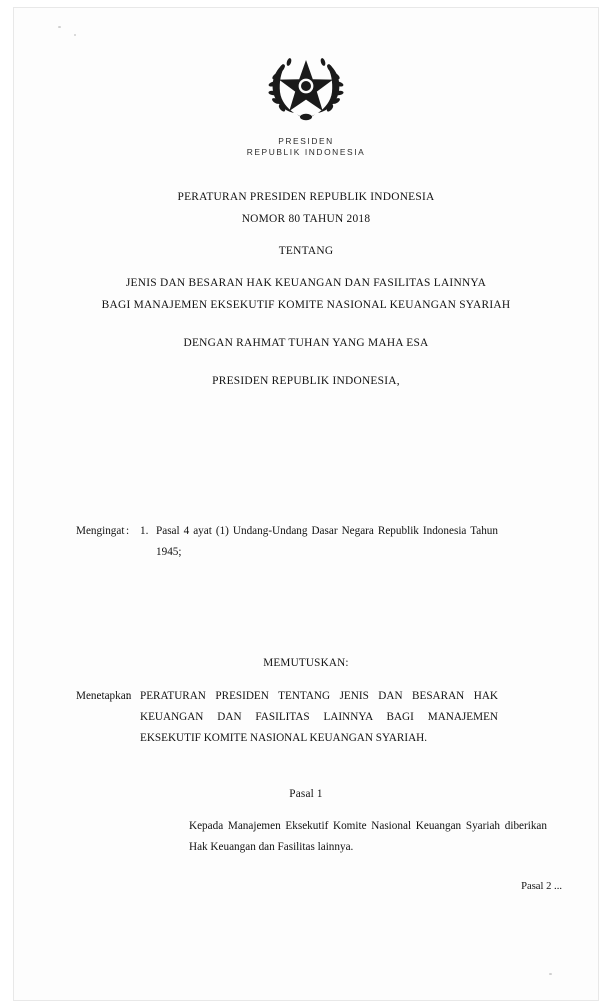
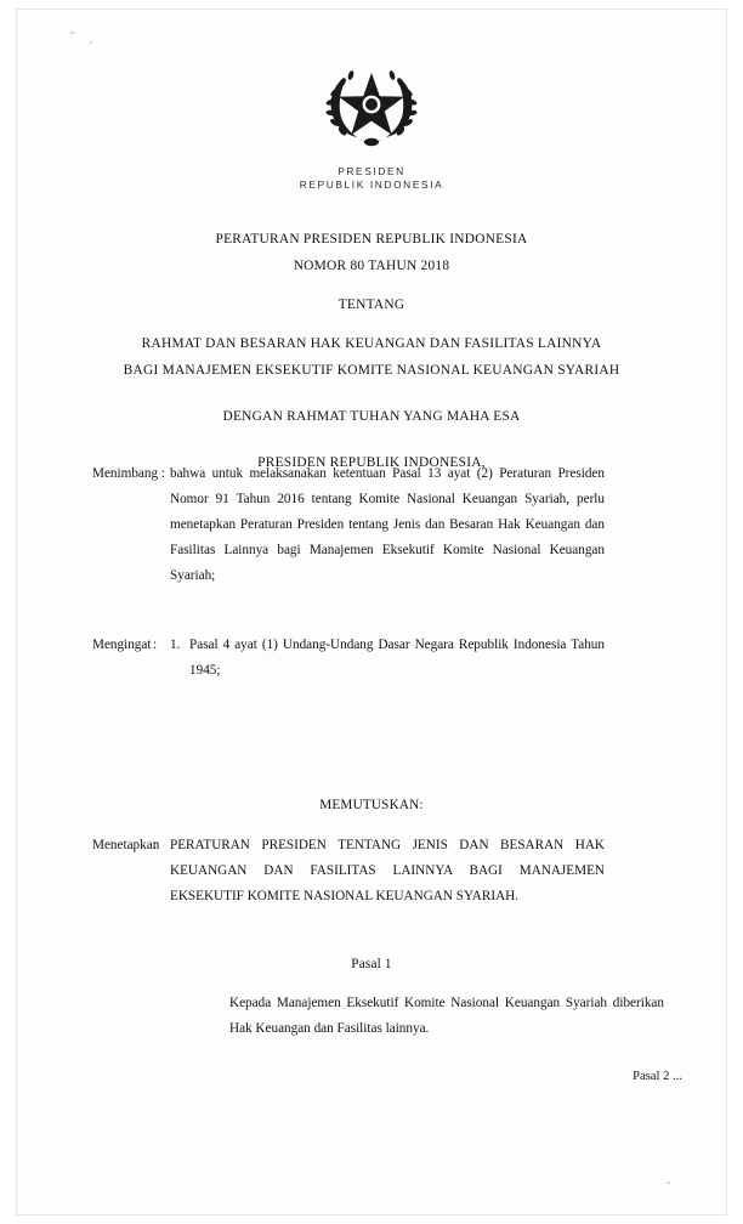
  PRESIDEN
  REPUBLIK INDONESIA
  PERATURAN PRESIDEN REPUBLIK INDONESIA
  NOMOR 80 TAHUN 2018
  TENTANG
- JENIS DAN BESARAN HAK KEUANGAN DAN FASILITAS LAINNYA
+ RAHMAT DAN BESARAN HAK KEUANGAN DAN FASILITAS LAINNYA
  BAGI MANAJEMEN EKSEKUTIF KOMITE NASIONAL KEUANGAN SYARIAH
  DENGAN RAHMAT TUHAN YANG MAHA ESA
  PRESIDEN REPUBLIK INDONESIA,
+ Menimbang :
+ bahwa untuk melaksanakan ketentuan Pasal 13 ayat (2) Peraturan Presiden Nomor 91 Tahun 2016 tentang Komite Nasional Keuangan Syariah, perlu menetapkan Peraturan Presiden tentang Jenis dan Besaran Hak Keuangan dan Fasilitas Lainnya bagi Manajemen Eksekutif Komite Nasional Keuangan Syariah;
  Mengingat
  :
  1.
  Pasal 4 ayat (1) Undang-Undang Dasar Negara Republik Indonesia Tahun 1945;
  MEMUTUSKAN:
  Menetapkan
  :
  PERATURAN PRESIDEN TENTANG JENIS DAN BESARAN HAK KEUANGAN DAN FASILITAS LAINNYA BAGI MANAJEMEN EKSEKUTIF KOMITE NASIONAL KEUANGAN SYARIAH.
  Pasal 1
  Kepada Manajemen Eksekutif Komite Nasional Keuangan Syariah diberikan Hak Keuangan dan Fasilitas lainnya.
  Pasal 2 ...
